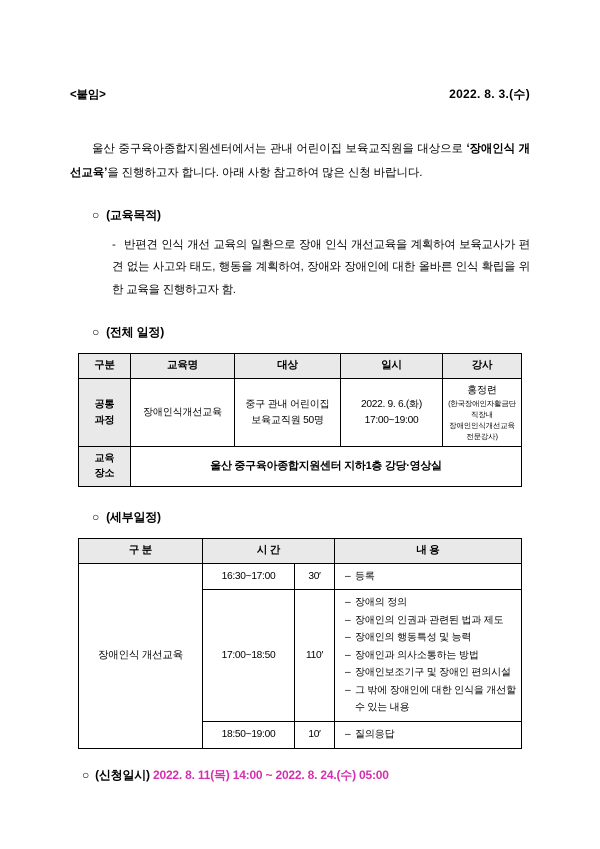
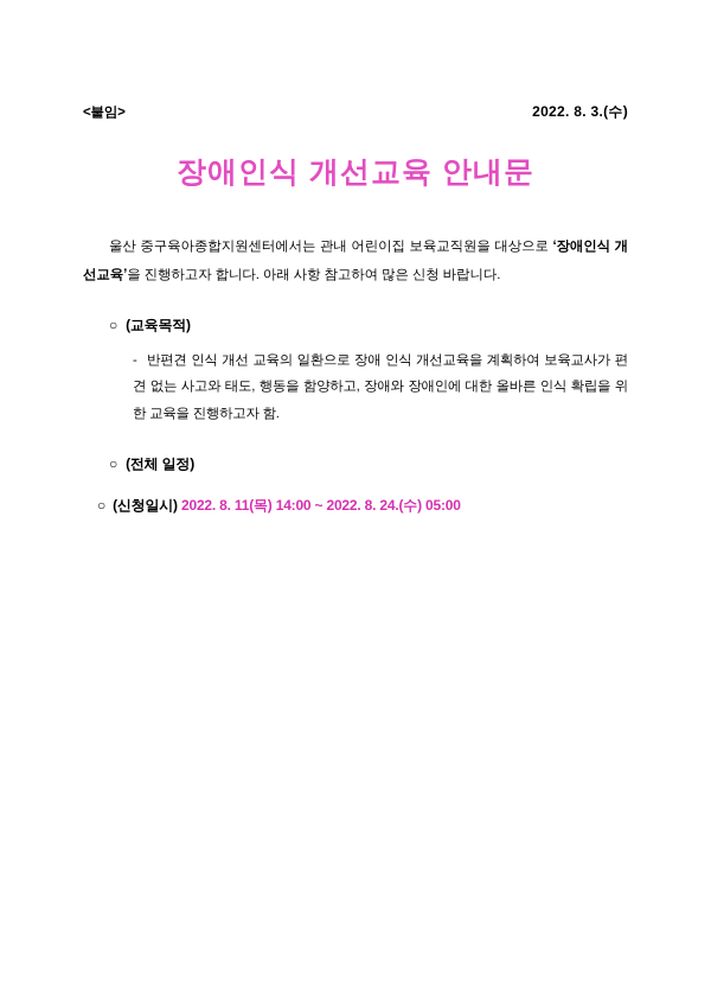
  <붙임>
  2022. 8. 3.(수)
+ 장애인식 개선교육 안내문
  울산 중구육아종합지원센터에서는 관내 어린이집 보육교직원을 대상으로 ‘장애인식 개선교육’을 진행하고자 합니다. 아래 사항 참고하여 많은 신청 바랍니다.
  ○ (교육목적)
- - 반편견 인식 개선 교육의 일환으로 장애 인식 개선교육을 계획하여 보육교사가 편견 없는 사고와 태도, 행동을 계획하여, 장애와 장애인에 대한 올바른 인식 확립을 위한 교육을 진행하고자 함.
+ - 반편견 인식 개선 교육의 일환으로 장애 인식 개선교육을 계획하여 보육교사가 편견 없는 사고와 태도, 행동을 함양하고, 장애와 장애인에 대한 올바른 인식 확립을 위한 교육을 진행하고자 함.
  ○ (전체 일정)
- 구분	교육명	대상	일시	강사
- 공통 과정	장애인식개선교육	중구 관내 어린이집 보육교직원 50명	2022. 9. 6.(화) 17:00~19:00	홍정련 (한국장애인자활금단 직장내 장애인인식개선교육 전문강사)
- 교육 장소	울산 중구육아종합지원센터 지하1층 강당·영상실
- ○ (세부일정)
- 구 분	시 간	내 용
- 장애인식 개선교육	16:30~17:00	30′	– 등록
- 17:00~18:50	110′	– 장애의 정의 – 장애인의 인권과 관련된 법과 제도 – 장애인의 행동특성 및 능력 – 장애인과 의사소통하는 방법 – 장애인보조기구 및 장애인 편의시설 – 그 밖에 장애인에 대한 인식을 개선할 수 있는 내용
- 18:50~19:00	10′	– 질의응답
  ○ (신청일시) 2022. 8. 11(목) 14:00 ~ 2022. 8. 24.(수) 05:00
